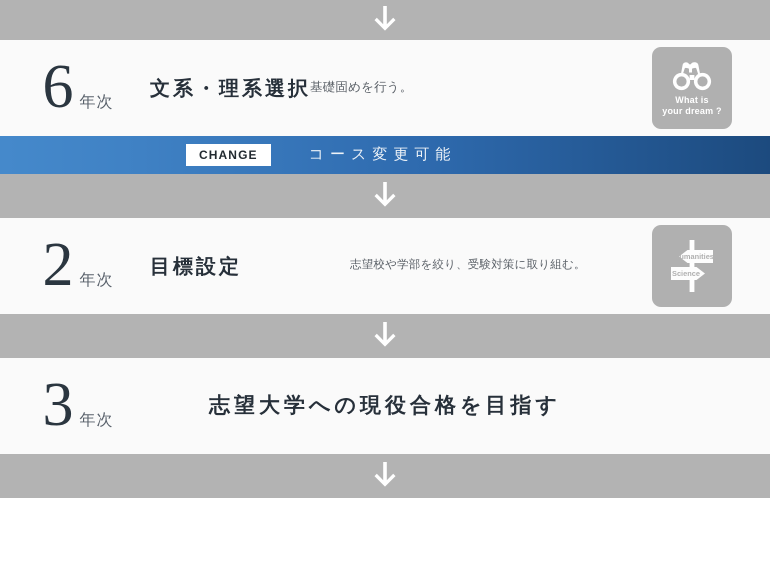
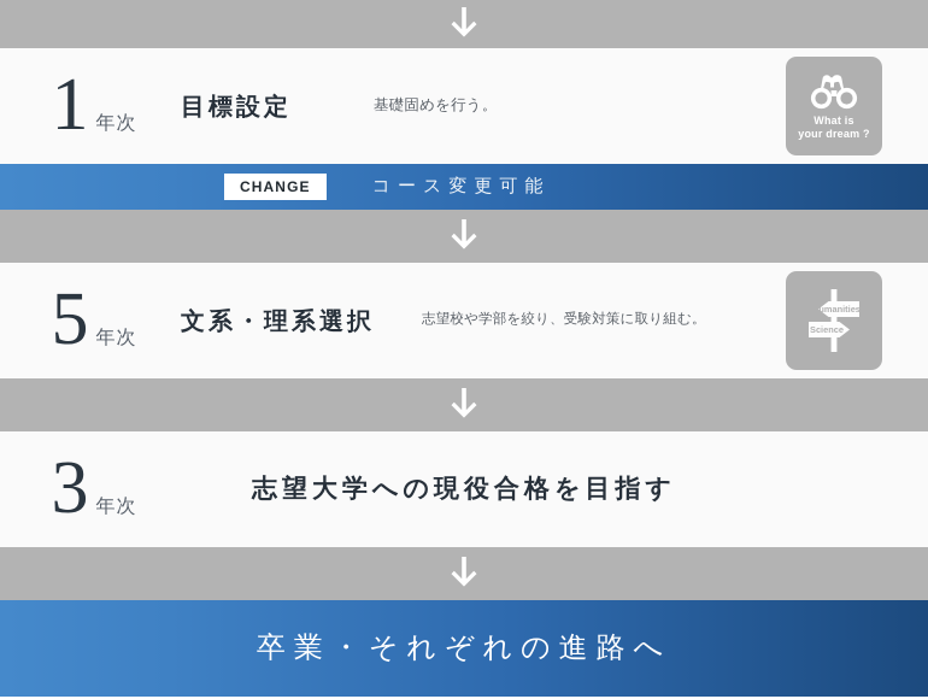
- 6
+ 1
  年次
- 文系・理系選択
+ 目標設定
  基礎固めを行う。
  What is
  your dream ?
  CHANGE
  コース変更可能
- 2
+ 5
  年次
- 目標設定
+ 文系・理系選択
  志望校や学部を絞り、受験対策に取り組む。
  Humanities
  Science
  3
  年次
  志望大学への現役合格を目指す
+ 卒業・それぞれの進路へ
